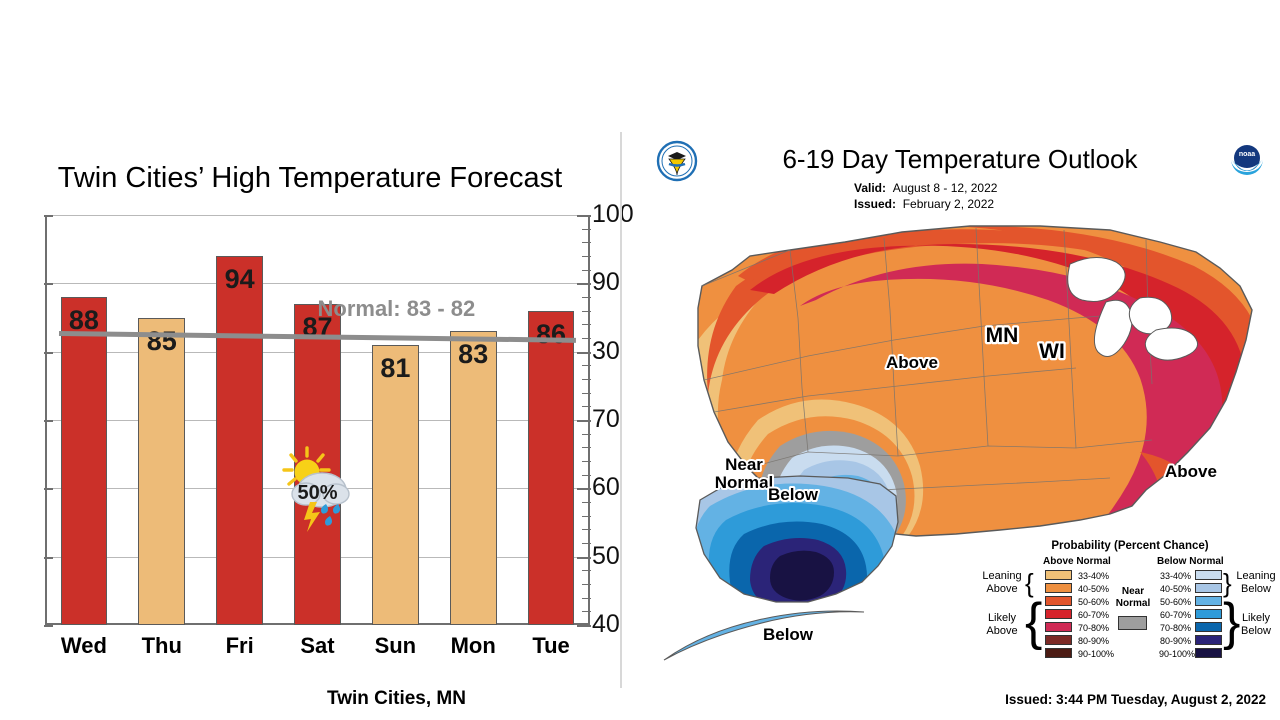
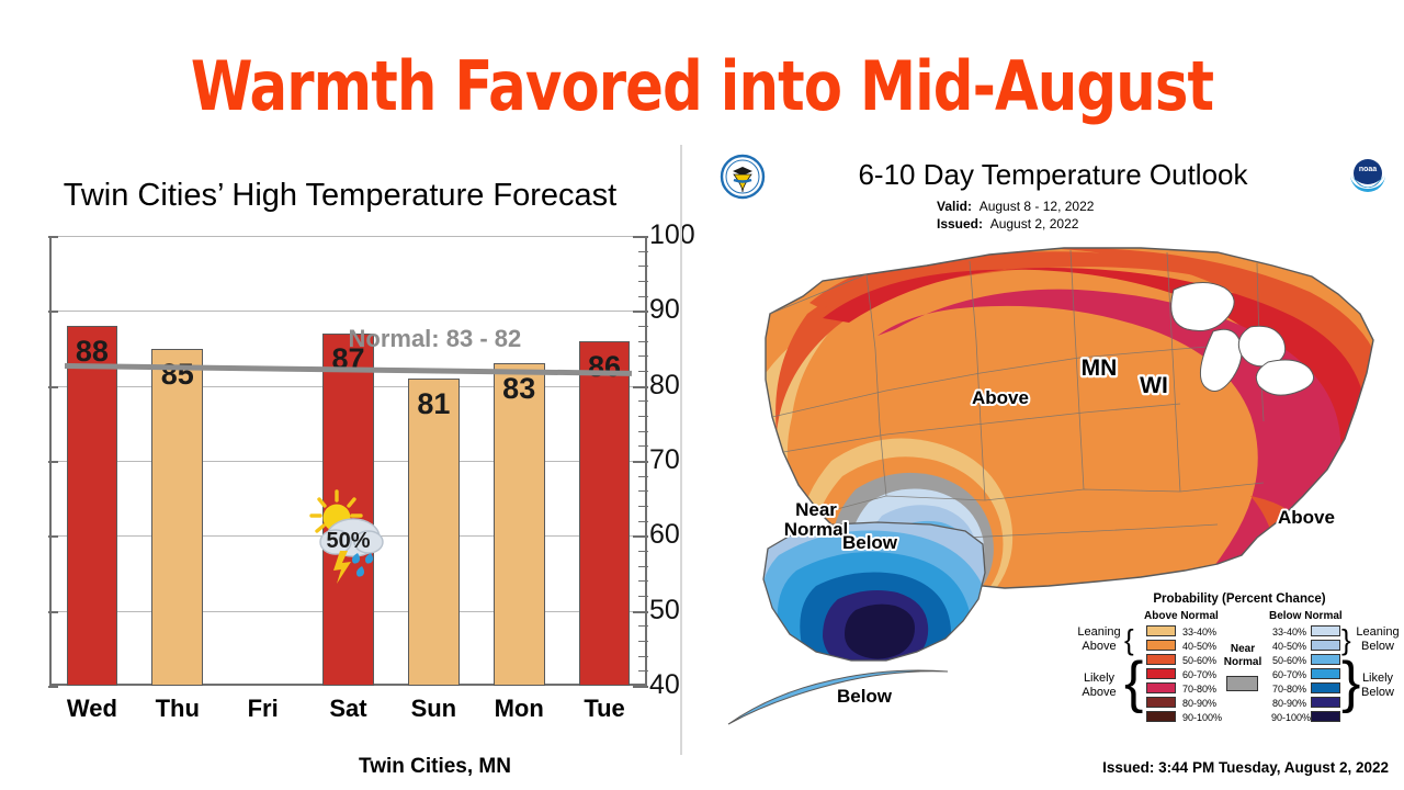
+ Warmth Favored into Mid-August
  Twin Cities’ High Temperature Forecast
  88
  85
- 94
  87
  81
  83
  86
  Normal: 83 - 82
  50%
  40
  50
  60
  70
- 30
+ 80
  90
  100
  Wed
  Thu
  Fri
  Sat
  Sun
  Mon
  Tue
- 6-19 Day Temperature Outlook
+ 6-10 Day Temperature Outlook
  Valid: August 8 - 12, 2022
- Issued: February 2, 2022
+ Issued: August 2, 2022
  Above
  MN
  WI
  Above
  Near
  Normal
  Below
  Below
  Probability (Percent Chance)
  Above Normal
  Below Normal
  33-40%
  33-40%
  40-50%
  40-50%
  50-60%
  50-60%
  60-70%
  60-70%
  70-80%
  70-80%
  80-90%
  80-90%
  90-100%
  90-100%
  Near
  Normal
  {
  Leaning
  Above
  {
  Likely
  Above
  }
  Leaning
  Below
  }
  Likely
  Below
  Twin Cities, MN
  Issued: 3:44 PM Tuesday, August 2, 2022
